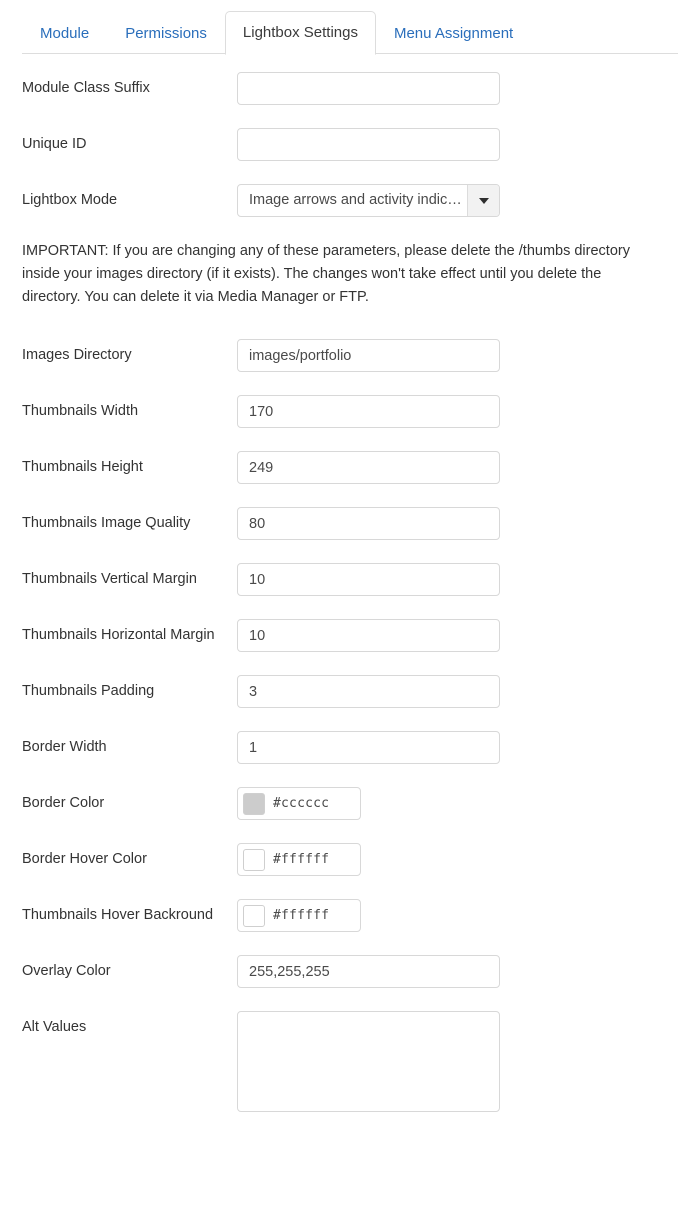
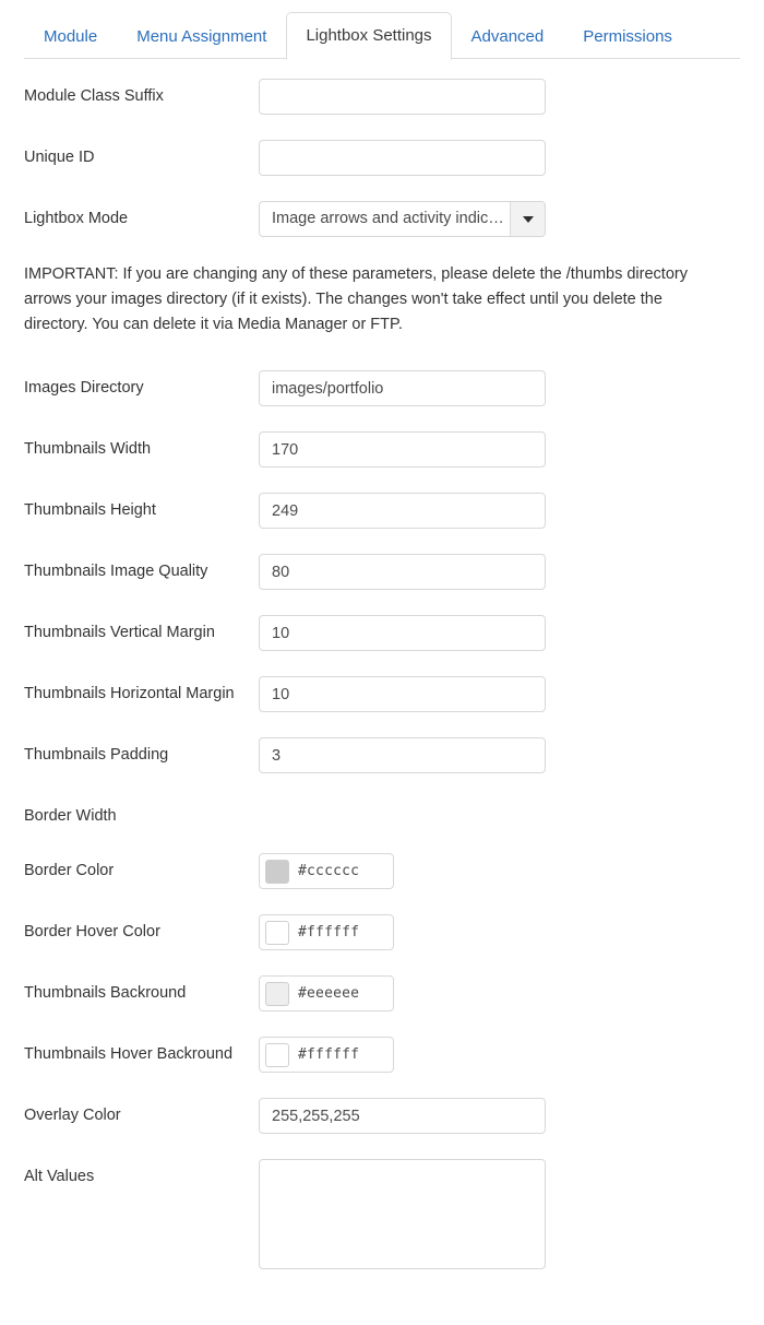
  Module
- Permissions
+ Menu Assignment
  Lightbox Settings
+ Advanced
- Menu Assignment
+ Permissions
  Module Class Suffix
  Unique ID
  Lightbox Mode
  Image arrows and activity indic…
- IMPORTANT: If you are changing any of these parameters, please delete the /thumbs directory inside your images directory (if it exists). The changes won't take effect until you delete the directory. You can delete it via Media Manager or FTP.
+ IMPORTANT: If you are changing any of these parameters, please delete the /thumbs directory arrows your images directory (if it exists). The changes won't take effect until you delete the directory. You can delete it via Media Manager or FTP.
  Images Directory
  images/portfolio
  Thumbnails Width
  170
  Thumbnails Height
  249
  Thumbnails Image Quality
  80
  Thumbnails Vertical Margin
  10
  Thumbnails Horizontal Margin
  10
  Thumbnails Padding
  3
  Border Width
- 1
  Border Color
  #cccccc
  Border Hover Color
  #ffffff
+ Thumbnails Backround
+ #eeeeee
  Thumbnails Hover Backround
  #ffffff
  Overlay Color
  255,255,255
  Alt Values
